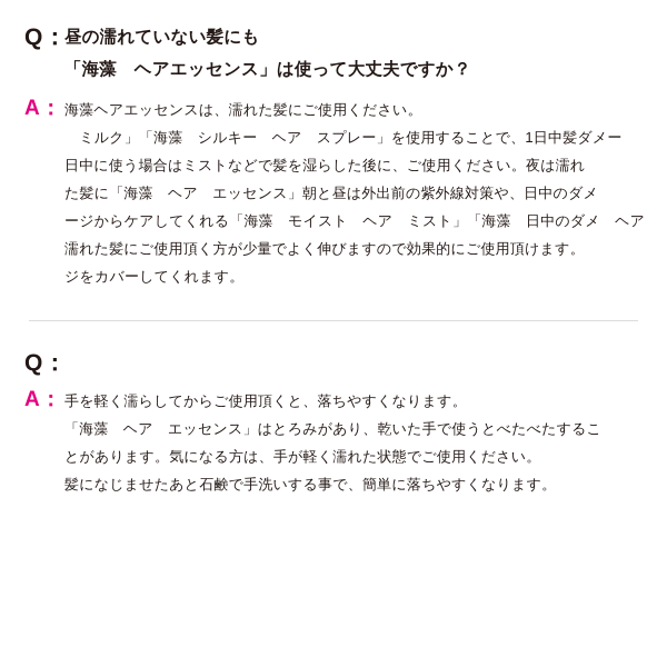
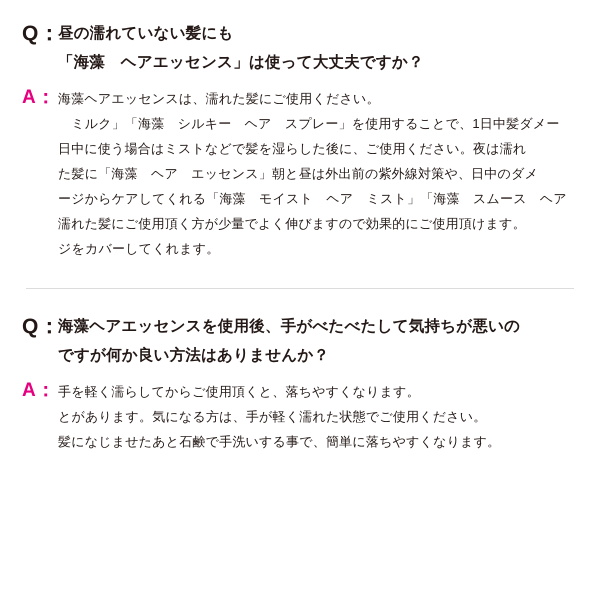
  Q：
  昼の濡れていない髪にも
  「海藻 ヘアエッセンス」は使って大丈夫ですか？
  A：
  海藻ヘアエッセンスは、濡れた髪にご使用ください。
  ミルク」「海藻 シルキー ヘア スプレー」を使用することで、1日中髪ダメー
  日中に使う場合はミストなどで髪を湿らした後に、ご使用ください。夜は濡れ
  た髪に「海藻 ヘア エッセンス」朝と昼は外出前の紫外線対策や、日中のダメ
- ージからケアしてくれる「海藻 モイスト ヘア ミスト」「海藻 日中のダメ ヘア
+ ージからケアしてくれる「海藻 モイスト ヘア ミスト」「海藻 スムース ヘア
  濡れた髪にご使用頂く方が少量でよく伸びますので効果的にご使用頂けます。
  ジをカバーしてくれます。
  Q：
+ 海藻ヘアエッセンスを使用後、手がべたべたして気持ちが悪いの
+ ですが何か良い方法はありませんか？
  A：
  手を軽く濡らしてからご使用頂くと、落ちやすくなります。
- 「海藻 ヘア エッセンス」はとろみがあり、乾いた手で使うとべたべたするこ
  とがあります。気になる方は、手が軽く濡れた状態でご使用ください。
  髪になじませたあと石鹸で手洗いする事で、簡単に落ちやすくなります。
